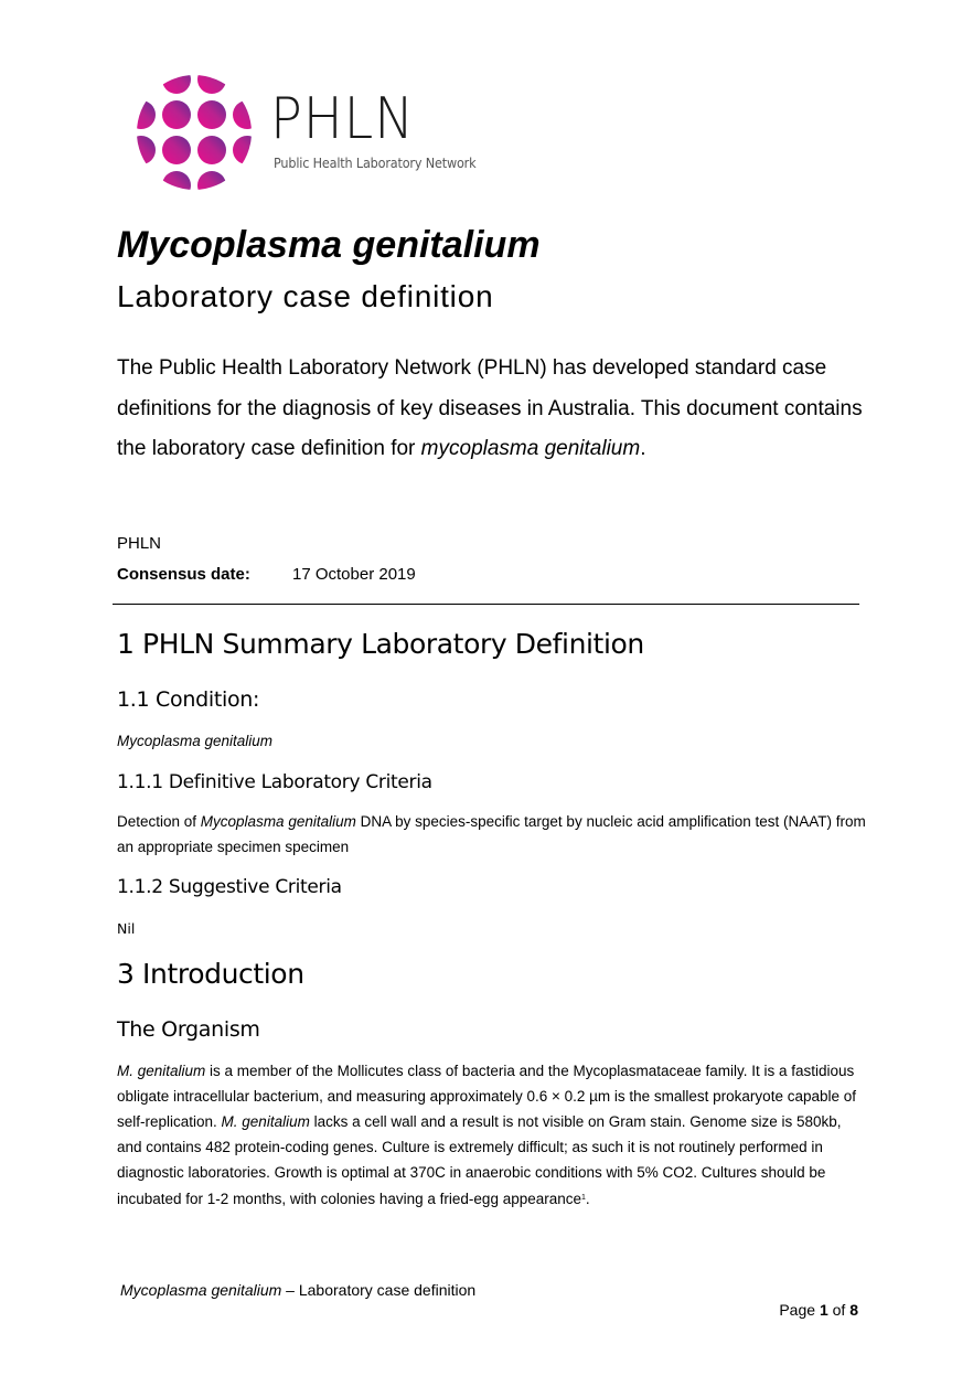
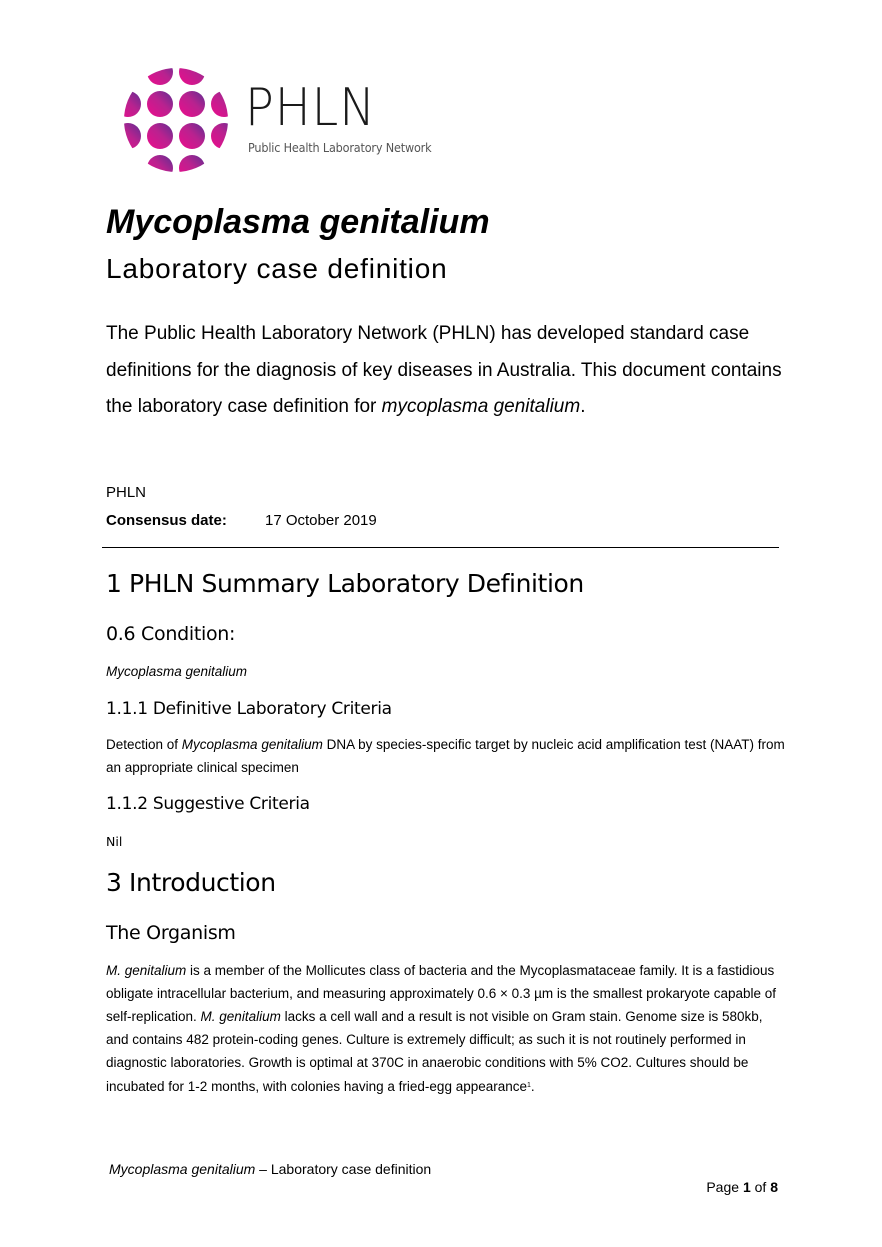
  PHLN
  Public Health Laboratory Network
  Mycoplasma genitalium
  Laboratory case definition
  The Public Health Laboratory Network (PHLN) has developed standard case definitions for the diagnosis of key diseases in Australia. This document contains the laboratory case definition for mycoplasma genitalium.
  PHLN
  Consensus date:
  17 October 2019
  1 PHLN Summary Laboratory Definition
- 1.1 Condition:
+ 0.6 Condition:
  Mycoplasma genitalium
  1.1.1 Definitive Laboratory Criteria
- Detection of Mycoplasma genitalium DNA by species-specific target by nucleic acid amplification test (NAAT) from an appropriate specimen specimen
+ Detection of Mycoplasma genitalium DNA by species-specific target by nucleic acid amplification test (NAAT) from an appropriate clinical specimen
  1.1.2 Suggestive Criteria
  Nil
  3 Introduction
  The Organism
- M. genitalium is a member of the Mollicutes class of bacteria and the Mycoplasmataceae family. It is a fastidious obligate intracellular bacterium, and measuring approximately 0.6 × 0.2 µm is the smallest prokaryote capable of self-replication. M. genitalium lacks a cell wall and a result is not visible on Gram stain. Genome size is 580kb, and contains 482 protein-coding genes. Culture is extremely difficult; as such it is not routinely performed in diagnostic laboratories. Growth is optimal at 370C in anaerobic conditions with 5% CO2. Cultures should be incubated for 1-2 months, with colonies having a fried-egg appearance .
+ M. genitalium is a member of the Mollicutes class of bacteria and the Mycoplasmataceae family. It is a fastidious obligate intracellular bacterium, and measuring approximately 0.6 × 0.3 µm is the smallest prokaryote capable of self-replication. M. genitalium lacks a cell wall and a result is not visible on Gram stain. Genome size is 580kb, and contains 482 protein-coding genes. Culture is extremely difficult; as such it is not routinely performed in diagnostic laboratories. Growth is optimal at 370C in anaerobic conditions with 5% CO2. Cultures should be incubated for 1-2 months, with colonies having a fried-egg appearance .
  Mycoplasma genitalium – Laboratory case definition
  Page 1 of 8
